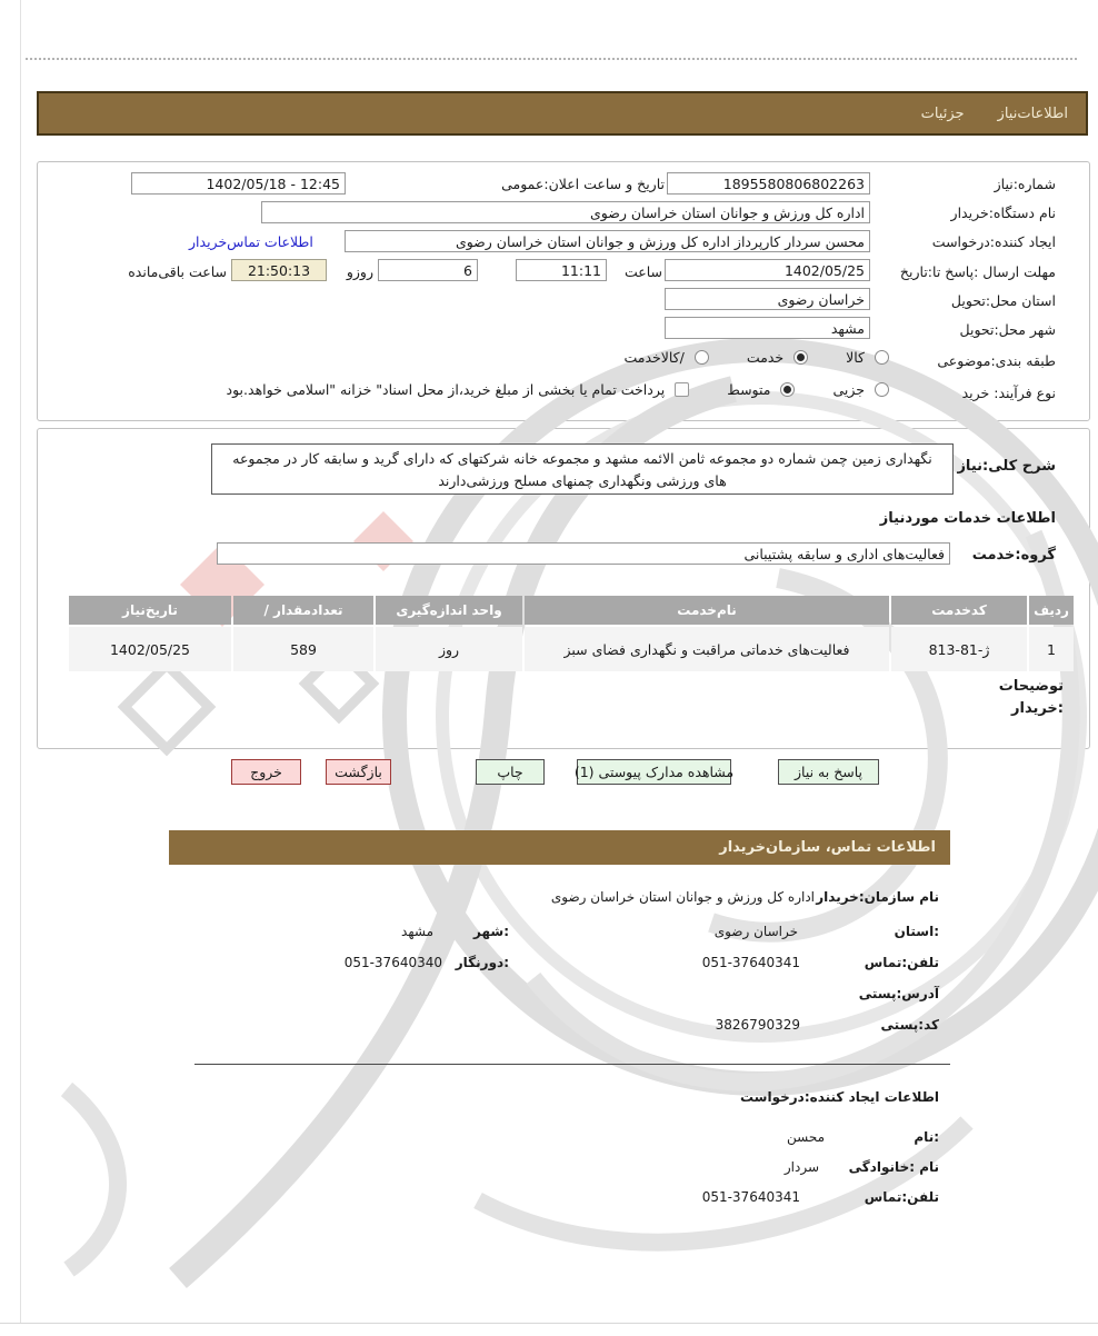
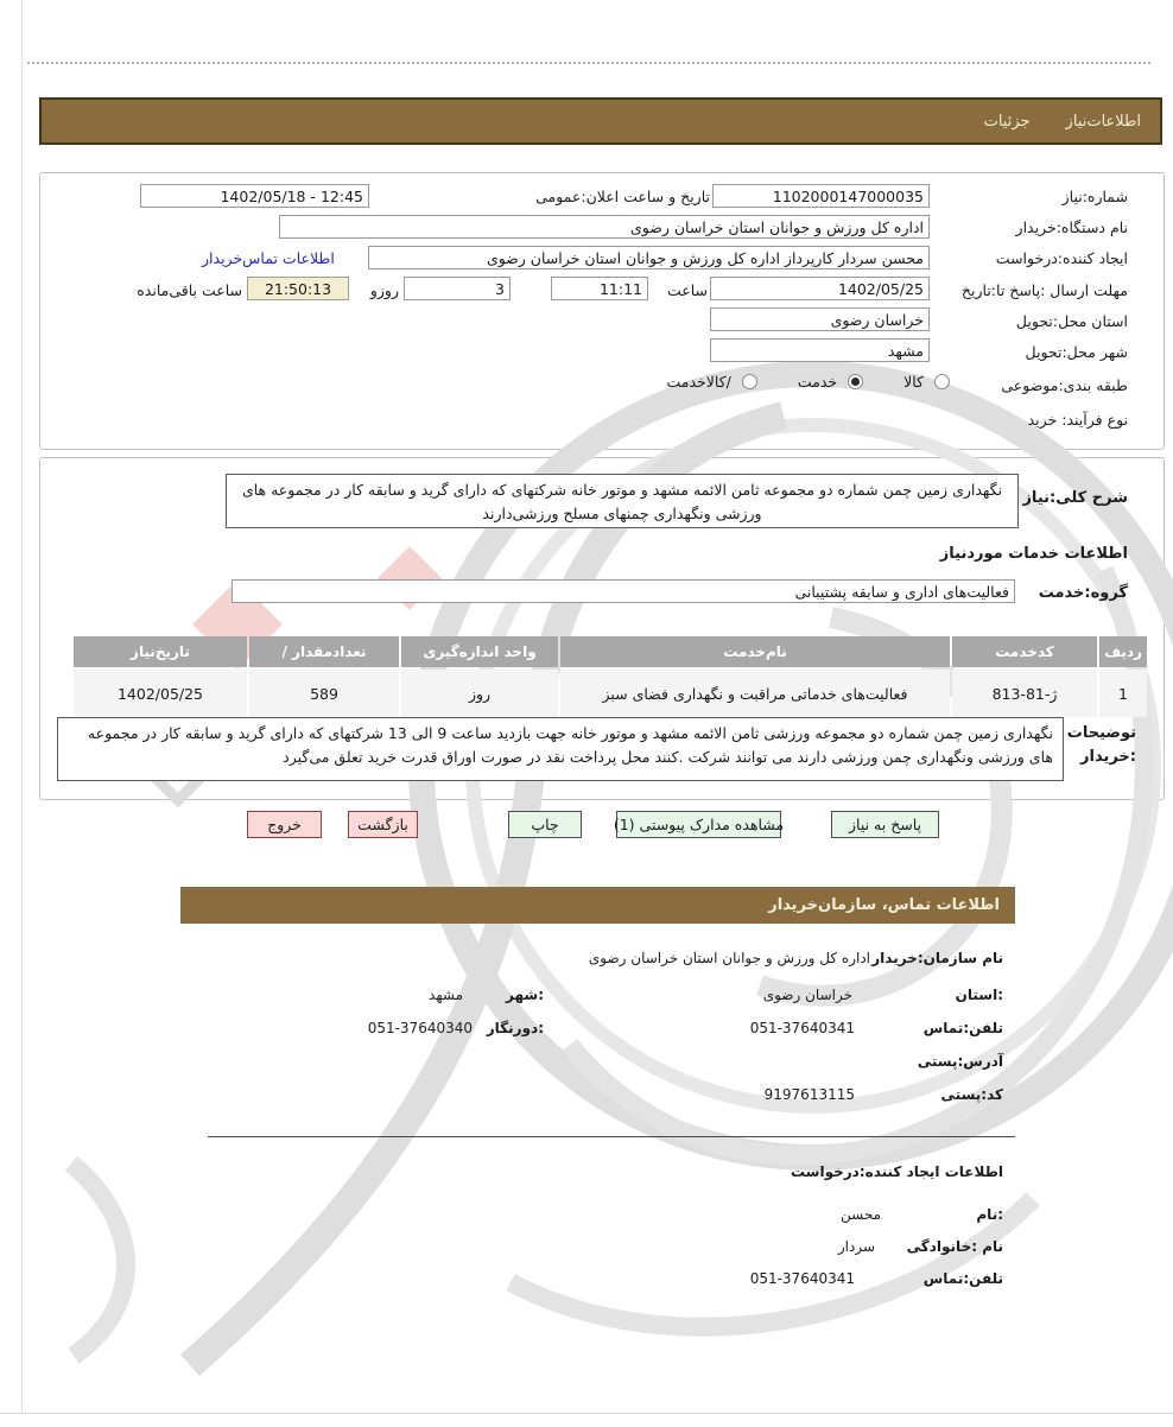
  اطلاعات‌نیاز
  جزئیات
  شماره:نیاز
- 1895580806802263
+ 1102000147000035
  تاریخ و ساعت اعلان:عمومی
  1402/05/18 - 12:45
  نام دستگاه:خریدار
  اداره کل ورزش و جوانان استان خراسان رضوی
  ایجاد کننده:درخواست
  محسن سردار کارپرداز اداره کل ورزش و جوانان استان خراسان رضوی
  اطلاعات تماس‌خریدار
  مهلت ارسال :پاسخ تا:تاریخ
  1402/05/25
  ساعت
  11:11
- 6
+ 3
  روزو
  21:50:13
  ساعت باقی‌مانده
  استان محل:تحویل
  خراسان رضوی
  شهر محل:تحویل
  مشهد
  طبقه بندی:موضوعی
  کالا
  خدمت
  /کالاخدمت
  نوع فرآیند: خرید
- جزیی
- متوسط
- پرداخت تمام یا بخشی از مبلغ خرید،از محل اسناد" خزانه "اسلامی خواهد.بود
  شرح کلی:نیاز
- نگهداری زمین چمن شماره دو مجموعه ثامن الائمه مشهد و مجموعه خانه شرکتهای که دارای گرید و سابقه کار در مجموعه های ورزشی ونگهداری چمنهای مسلح ورزشی‌دارند
+ نگهداری زمین چمن شماره دو مجموعه ثامن الائمه مشهد و موتور خانه شرکتهای که دارای گرید و سابقه کار در مجموعه های ورزشی ونگهداری چمنهای مسلح ورزشی‌دارند
  اطلاعات خدمات موردنیاز
  گروه:خدمت
  فعالیت‌های اداری و سابقه پشتیبانی
  ردیف	کدخدمت	نام‌خدمت	واحد اندازه‌گیری	تعدادمقدار /	تاریخ‌نیاز
  1	813-81-ژ	فعالیت‌های خدماتی مراقبت و نگهداری فضای سبز	روز	589	1402/05/25
  توضیحات
  :خریدار
+ نگهداری زمین چمن شماره دو مجموعه ورزشی ثامن الائمه مشهد و موتور خانه جهت بازدید ساعت 9 الی 13 شرکتهای که دارای گرید و سابقه کار در مجموعه های ورزشی ونگهداری چمن ورزشی دارند می توانند شرکت .کنند محل پرداخت نقد در صورت اوراق قدرت خرید تعلق می‌گیرد
  پاسخ به نیاز
  مشاهده مدارک پیوستی (1)
  چاپ
  بازگشت
  خروج
  اطلاعات تماس، سازمان‌خریدار
  نام سازمان:خریدار
  اداره کل ورزش و جوانان استان خراسان رضوی
  :استان
  خراسان رضوی
  :شهر
  مشهد
  تلفن:تماس
  051-37640341
  :دورنگار
  051-37640340
  آدرس:پستی
  کد:پستی
- 3826790329
+ 9197613115
  اطلاعات ایجاد کننده:درخواست
  :نام
  محسن
  نام :خانوادگی
  سردار
  تلفن:تماس
  051-37640341
